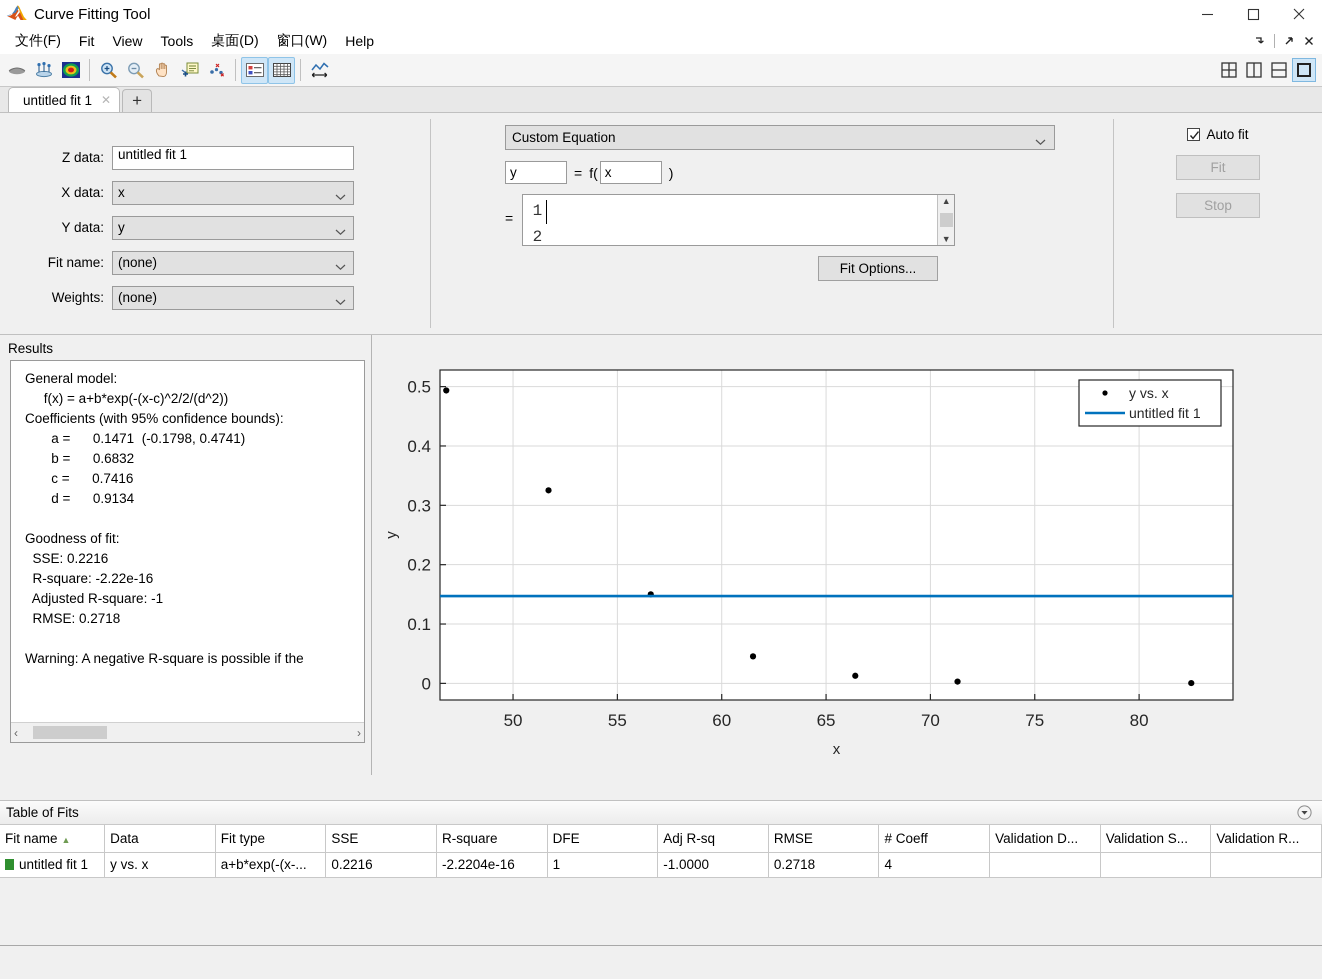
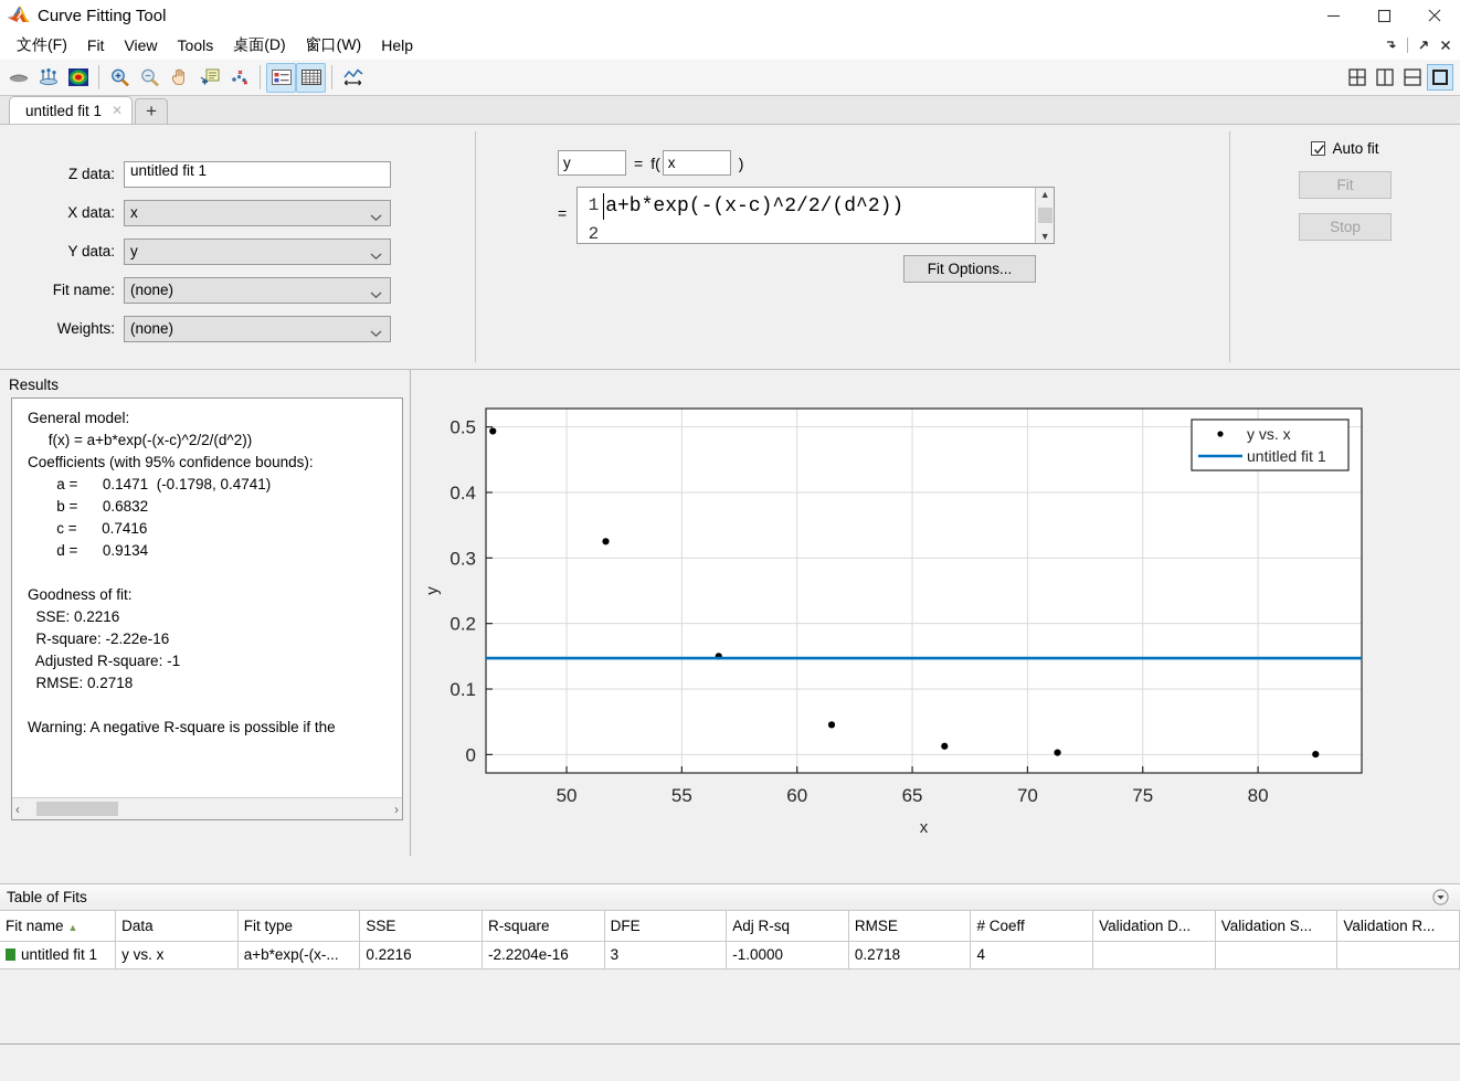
  Curve Fitting Tool
  文件(F)
  Fit
  View
  Tools
  桌面(D)
  窗口(W)
  Help
  untitled fit 1
  ✕
  +
  Z data:
  untitled fit 1
  X data:
  x
  Y data:
  y
  Fit name:
  (none)
  Weights:
  (none)
- Custom Equation
  y
  =
  f(
  x
  )
  =
  1
  2
+ a+b*exp(-(x-c)^2/2/(d^2))
  ▲
  ▼
  Fit Options...
  Auto fit
  Fit
  Stop
  Results
  General model:
  f(x) = a+b*exp(-(x-c)^2/2/(d^2))
  Coefficients (with 95% confidence bounds):
  a = 0.1471 (-0.1798, 0.4741)
  b = 0.6832
  c = 0.7416
  d = 0.9134
  Goodness of fit:
  SSE: 0.2216
  R-square: -2.22e-16
  Adjusted R-square: -1
  RMSE: 0.2718
  Warning: A negative R-square is possible if the
  ‹
  ›
  0
  0.1
  0.2
  0.3
  0.4
  0.5
  50
  55
  60
  65
  70
  75
  80
  x
  y vs. x
  untitled fit 1
  Table of Fits
  Fit name ▲	Data	Fit type	SSE	R-square	DFE	Adj R-sq	RMSE	# Coeff	Validation D...	Validation S...	Validation R...
- untitled fit 1	y vs. x	a+b*exp(-(x-...	0.2216	-2.2204e-16	1	-1.0000	0.2718	4
+ untitled fit 1	y vs. x	a+b*exp(-(x-...	0.2216	-2.2204e-16	3	-1.0000	0.2718	4
